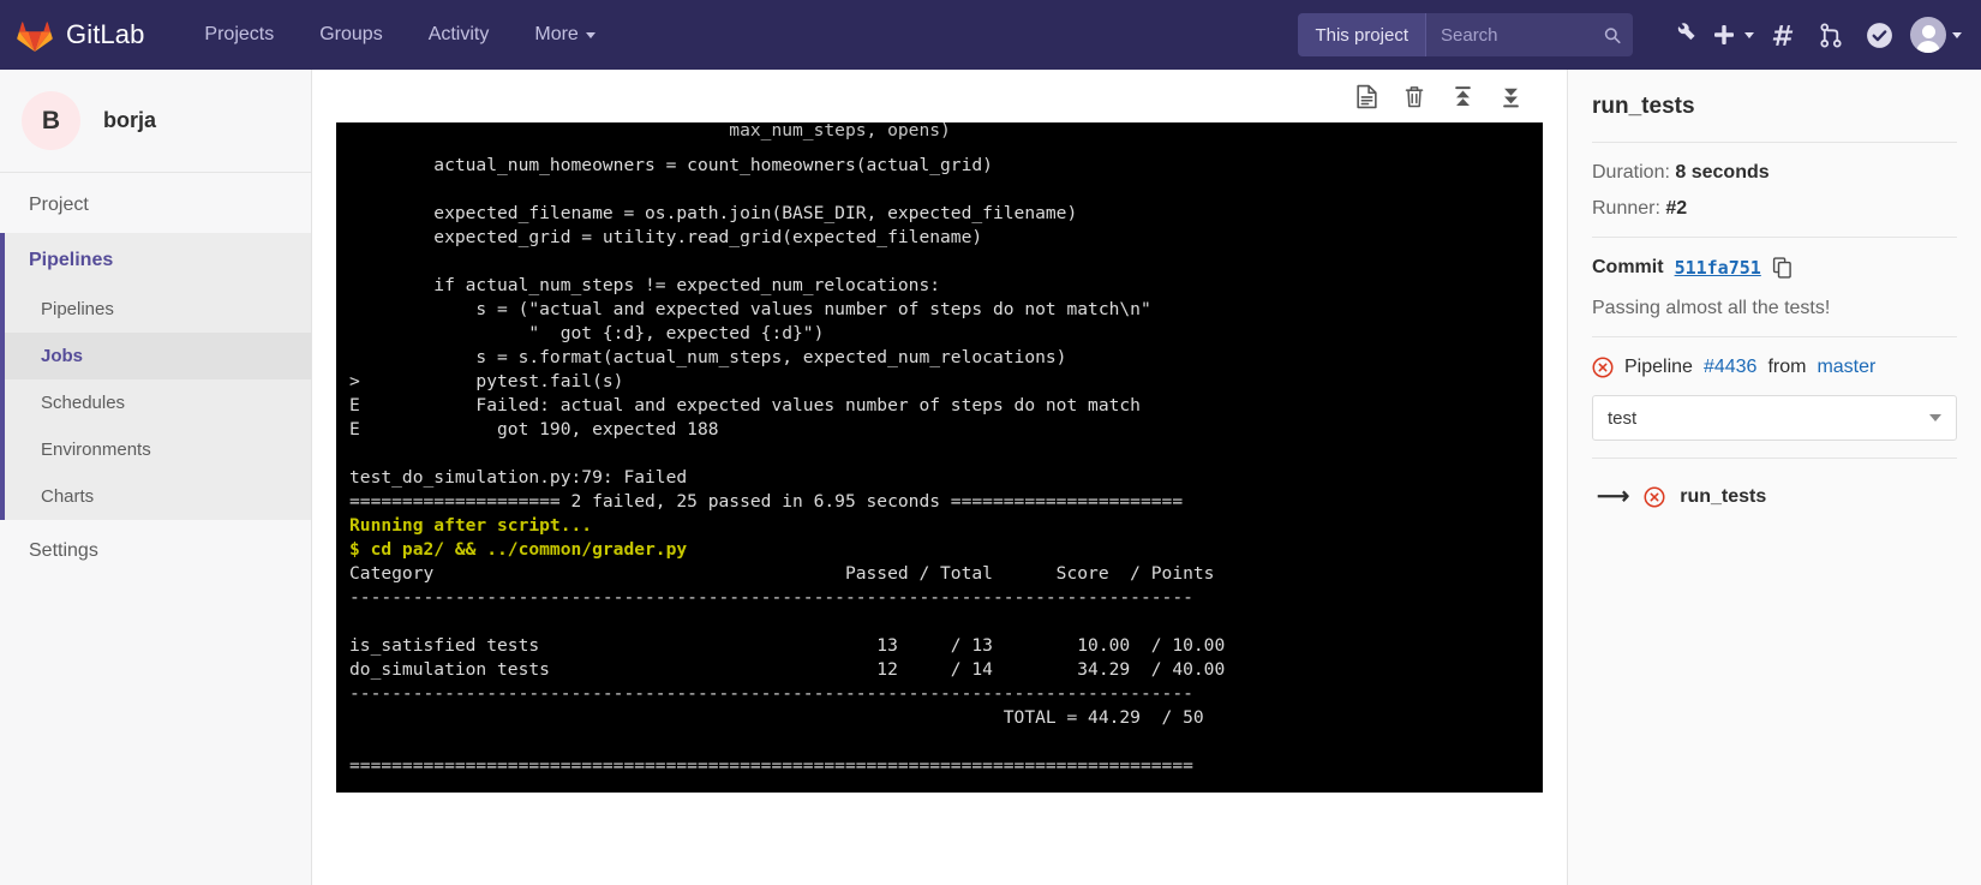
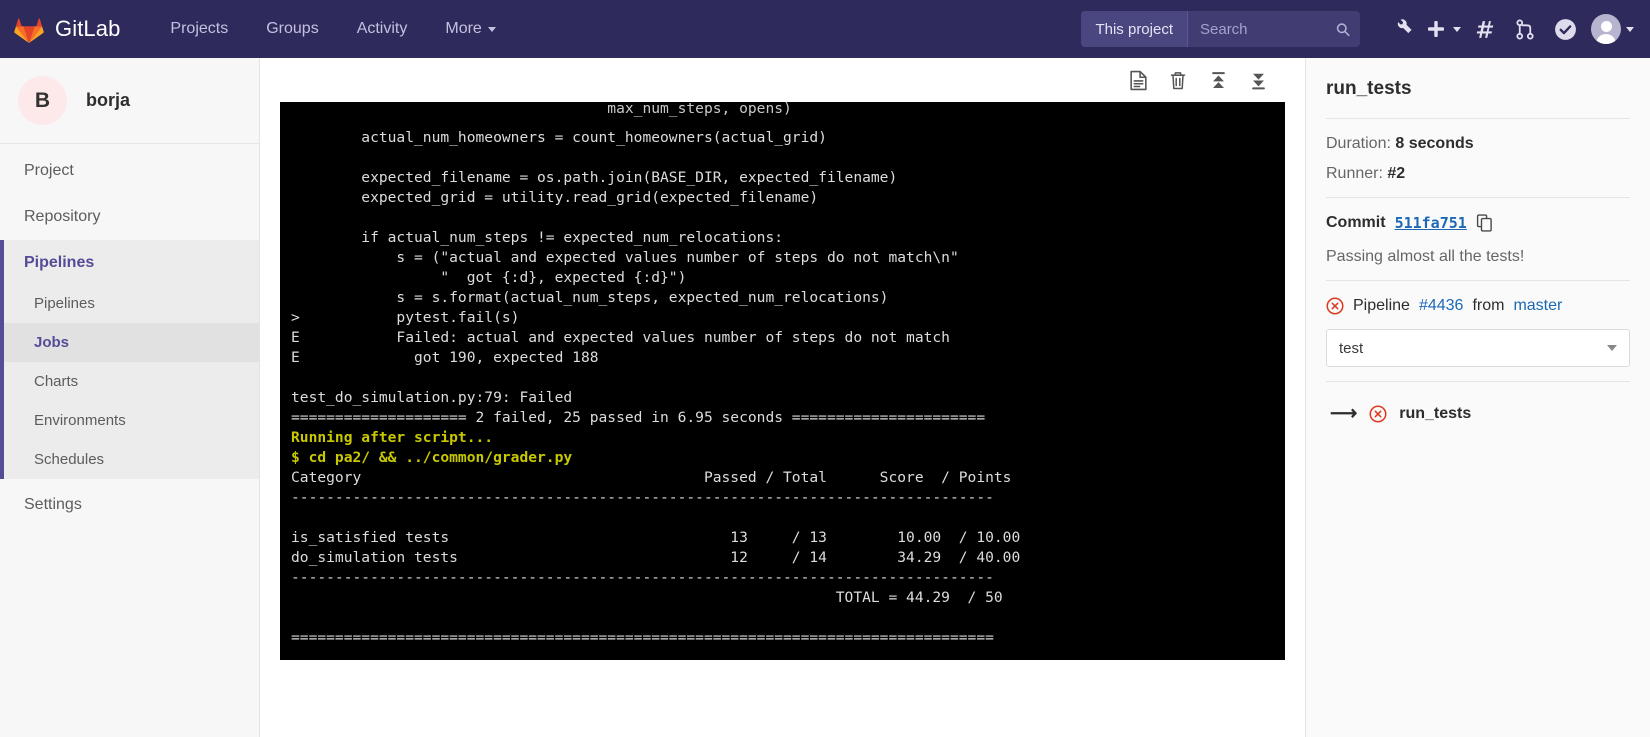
  GitLab
  Projects
  Groups
  Activity
  More
  This project
  Search
  B
  borja
  Project
+ Repository
  Pipelines
  Pipelines
  Jobs
- Schedules
+ Charts
  Environments
- Charts
+ Schedules
  Settings
  max_num_steps, opens)
  actual_num_homeowners = count_homeowners(actual_grid)
  expected_filename = os.path.join(BASE_DIR, expected_filename)
  expected_grid = utility.read_grid(expected_filename)
  if actual_num_steps != expected_num_relocations:
  s = ("actual and expected values number of steps do not match\n"
  " got {:d}, expected {:d}")
  s = s.format(actual_num_steps, expected_num_relocations)
  > pytest.fail(s)
  E Failed: actual and expected values number of steps do not match
  E got 190, expected 188
  test_do_simulation.py:79: Failed
  ==================== 2 failed, 25 passed in 6.95 seconds ======================
  Running after script...
  $ cd pa2/ && ../common/grader.py
  Category Passed / Total Score / Points
  --------------------------------------------------------------------------------
  is_satisfied tests 13 / 13 10.00 / 10.00
  do_simulation tests 12 / 14 34.29 / 40.00
  --------------------------------------------------------------------------------
  TOTAL = 44.29 / 50
  ================================================================================
  run_tests
  Duration: 8 seconds
  Runner: #2
  Commit
  511fa751
  Passing almost all the tests!
  Pipeline
  #4436
  from
  master
  test
  ⟶
  run_tests
